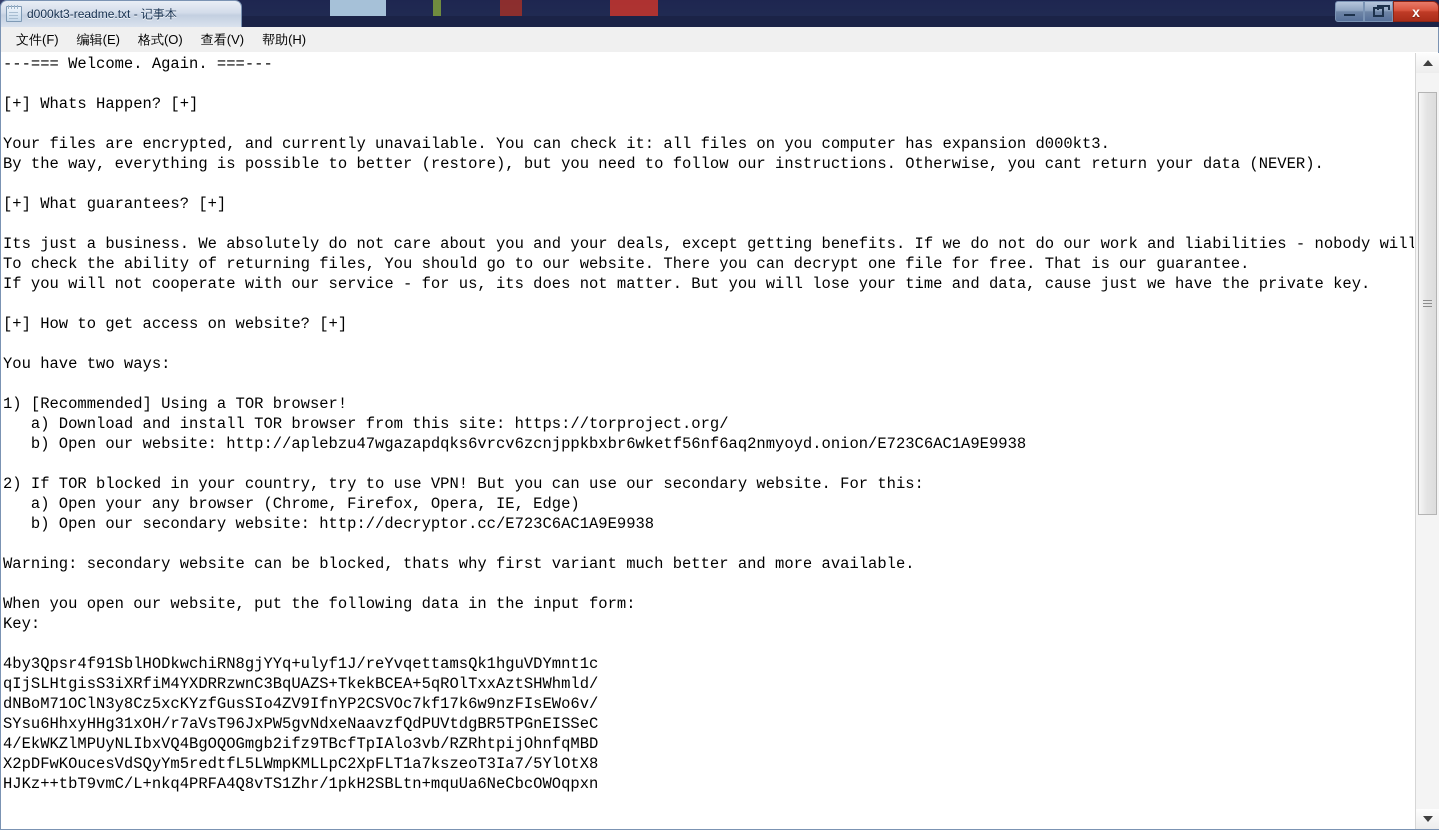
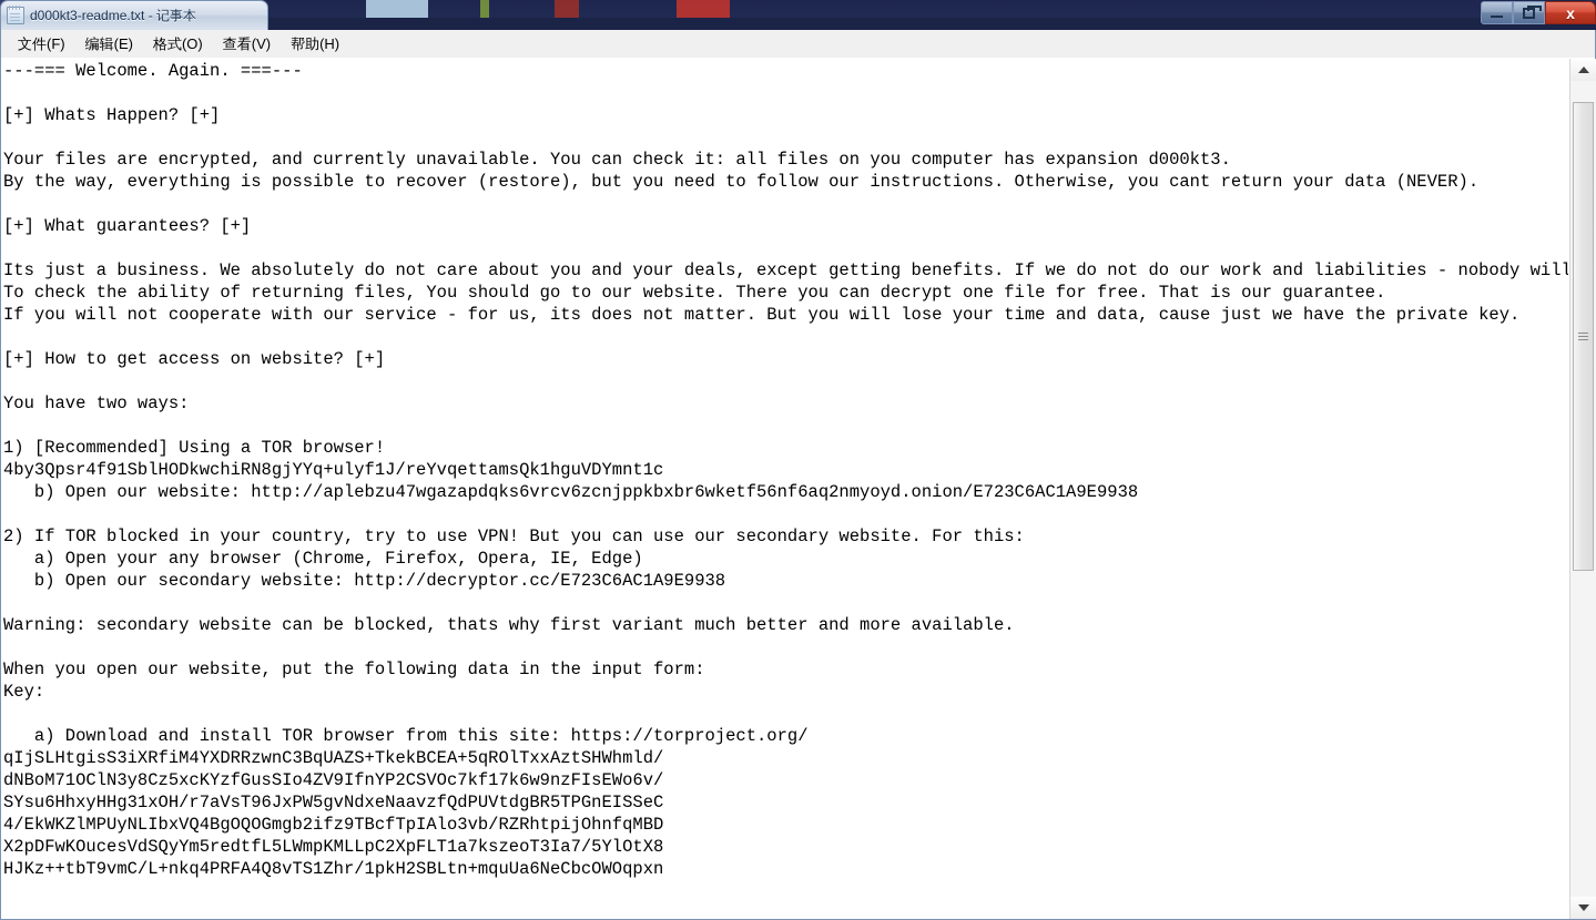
  d000kt3-readme.txt - 记事本
  x
  文件(F)
  编辑(E)
  格式(O)
  查看(V)
  帮助(H)
  ---=== Welcome. Again. ===---
  [+] Whats Happen? [+]
  Your files are encrypted, and currently unavailable. You can check it: all files on you computer has expansion d000kt3.
- By the way, everything is possible to better (restore), but you need to follow our instructions. Otherwise, you cant return your data (NEVER).
+ By the way, everything is possible to recover (restore), but you need to follow our instructions. Otherwise, you cant return your data (NEVER).
  [+] What guarantees? [+]
  Its just a business. We absolutely do not care about you and your deals, except getting benefits. If we do not do our work and liabilities - nobody will
  To check the ability of returning files, You should go to our website. There you can decrypt one file for free. That is our guarantee.
  If you will not cooperate with our service - for us, its does not matter. But you will lose your time and data, cause just we have the private key.
  [+] How to get access on website? [+]
  You have two ways:
  1) [Recommended] Using a TOR browser!
- a) Download and install TOR browser from this site: https://torproject.org/
+ 4by3Qpsr4f91SblHODkwchiRN8gjYYq+ulyf1J/reYvqettamsQk1hguVDYmnt1c
  b) Open our website: http://aplebzu47wgazapdqks6vrcv6zcnjppkbxbr6wketf56nf6aq2nmyoyd.onion/E723C6AC1A9E9938
  2) If TOR blocked in your country, try to use VPN! But you can use our secondary website. For this:
  a) Open your any browser (Chrome, Firefox, Opera, IE, Edge)
  b) Open our secondary website: http://decryptor.cc/E723C6AC1A9E9938
  Warning: secondary website can be blocked, thats why first variant much better and more available.
  When you open our website, put the following data in the input form:
  Key:
- 4by3Qpsr4f91SblHODkwchiRN8gjYYq+ulyf1J/reYvqettamsQk1hguVDYmnt1c
+ a) Download and install TOR browser from this site: https://torproject.org/
  qIjSLHtgisS3iXRfiM4YXDRRzwnC3BqUAZS+TkekBCEA+5qROlTxxAztSHWhmld/
  dNBoM71OClN3y8Cz5xcKYzfGusSIo4ZV9IfnYP2CSVOc7kf17k6w9nzFIsEWo6v/
  SYsu6HhxyHHg31xOH/r7aVsT96JxPW5gvNdxeNaavzfQdPUVtdgBR5TPGnEISSeC
  4/EkWKZlMPUyNLIbxVQ4BgOQOGmgb2ifz9TBcfTpIAlo3vb/RZRhtpijOhnfqMBD
  X2pDFwKOucesVdSQyYm5redtfL5LWmpKMLLpC2XpFLT1a7kszeoT3Ia7/5YlOtX8
  HJKz++tbT9vmC/L+nkq4PRFA4Q8vTS1Zhr/1pkH2SBLtn+mquUa6NeCbcOWOqpxn
